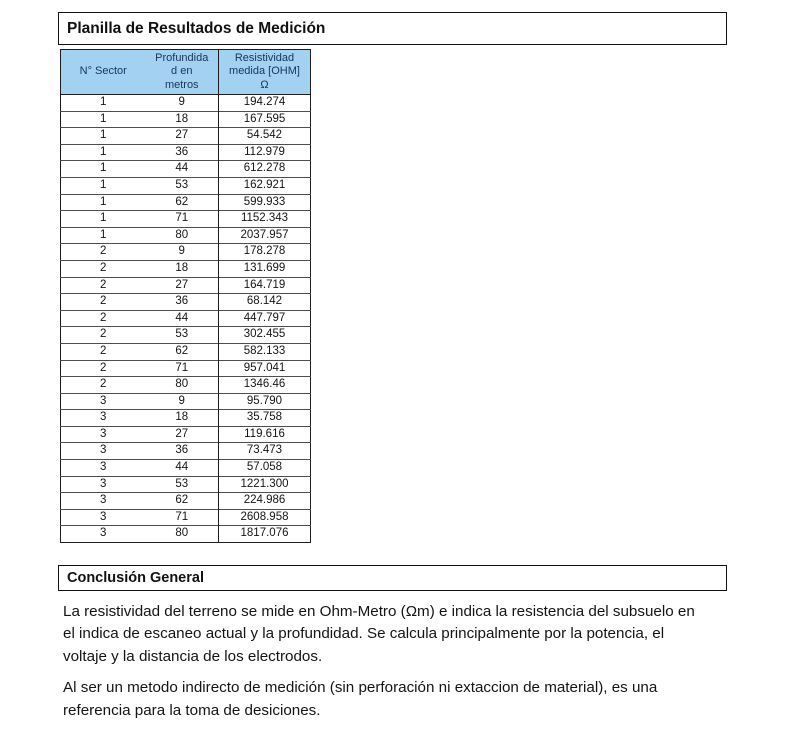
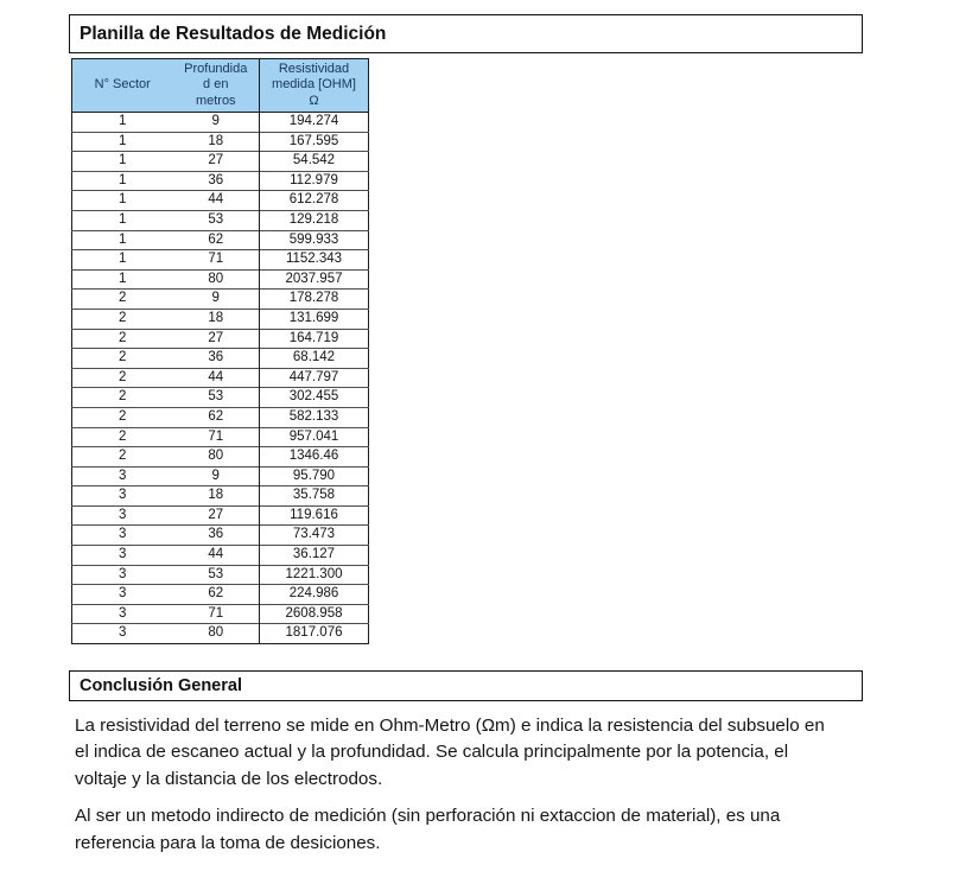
  Planilla de Resultados de Medición
  N° Sector	Profundidad enmetros	Resistividadmedida [OHM]Ω
  1	9	194.274
  1	18	167.595
  1	27	54.542
  1	36	112.979
  1	44	612.278
- 1	53	162.921
+ 1	53	129.218
  1	62	599.933
  1	71	1152.343
  1	80	2037.957
  2	9	178.278
  2	18	131.699
  2	27	164.719
  2	36	68.142
  2	44	447.797
  2	53	302.455
  2	62	582.133
  2	71	957.041
  2	80	1346.46
  3	9	95.790
  3	18	35.758
  3	27	119.616
  3	36	73.473
- 3	44	57.058
+ 3	44	36.127
  3	53	1221.300
  3	62	224.986
  3	71	2608.958
  3	80	1817.076
  Conclusión General
  La resistividad del terreno se mide en Ohm-Metro (Ωm) e indica la resistencia del subsuelo en
  el indica de escaneo actual y la profundidad. Se calcula principalmente por la potencia, el
  voltaje y la distancia de los electrodos.
  Al ser un metodo indirecto de medición (sin perforación ni extaccion de material), es una
  referencia para la toma de desiciones.
